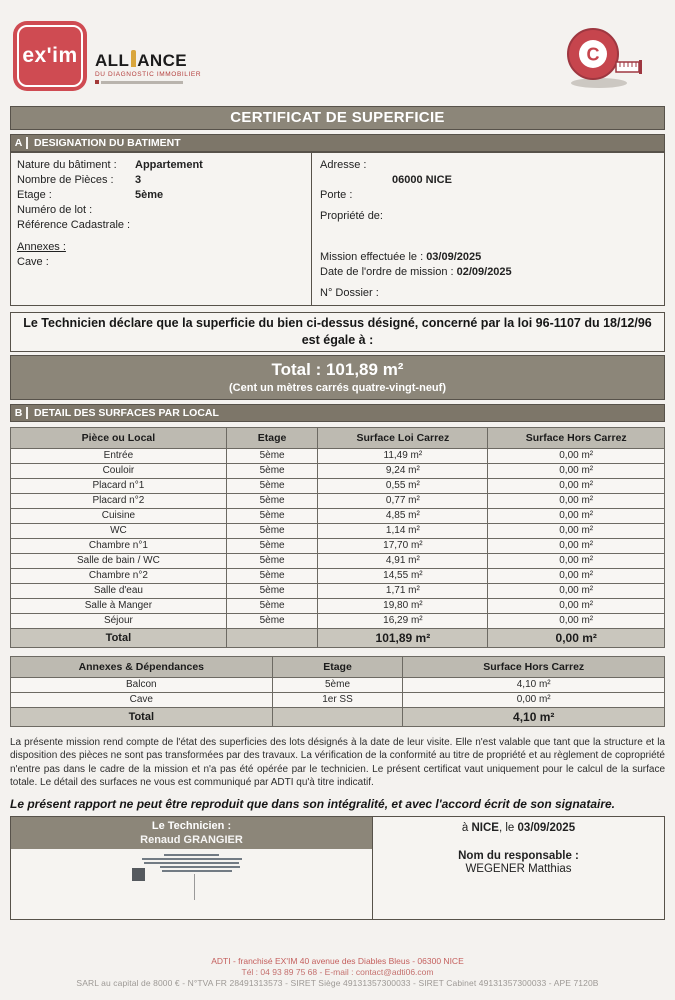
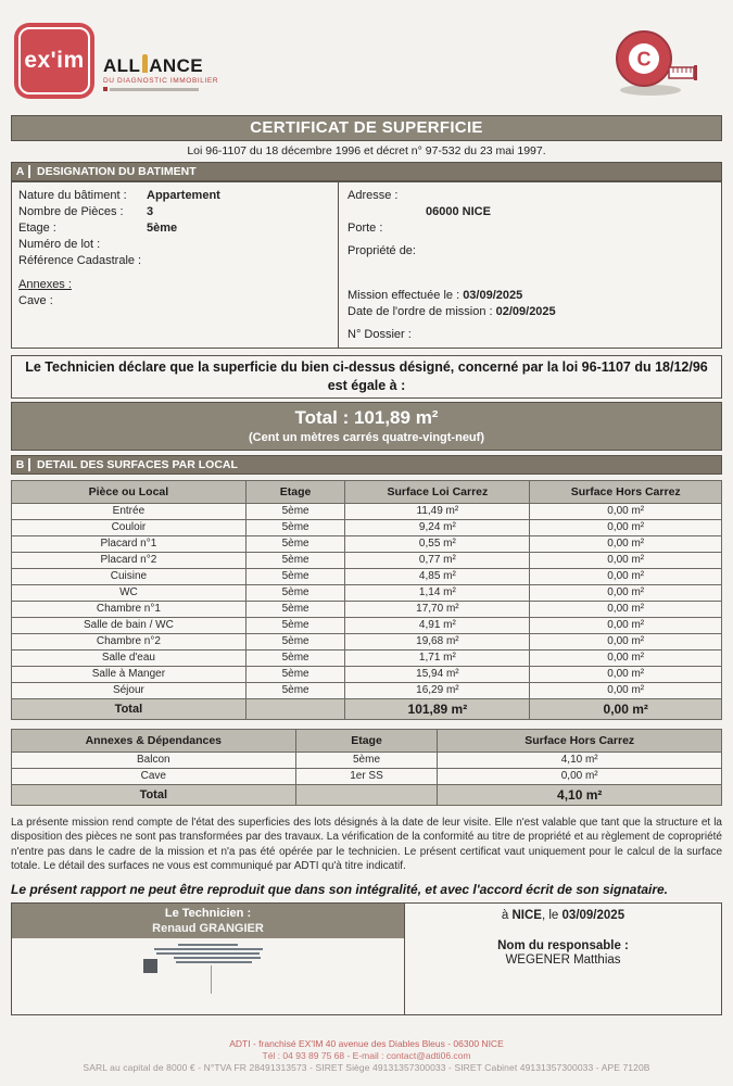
  ex'im
  ALL
  ANCE
  C
  CERTIFICAT DE SUPERFICIE
+ Loi 96-1107 du 18 décembre 1996 et décret n° 97-532 du 23 mai 1997.
  A
  DESIGNATION DU BATIMENT
  Nature du bâtiment :
  Appartement
  Nombre de Pièces :
  3
  Etage :
  5ème
  Numéro de lot :
  Référence Cadastrale :
  Annexes :
  Cave :
  Adresse :
  06000 NICE
  Porte :
  Propriété de:
  Mission effectuée le : 03/09/2025
  Date de l'ordre de mission : 02/09/2025
  N° Dossier :
  Le Technicien déclare que la superficie du bien ci-dessus désigné, concerné par la loi 96-1107 du 18/12/96 est égale à :
  Total : 101,89 m²
  (Cent un mètres carrés quatre-vingt-neuf)
  B
  DETAIL DES SURFACES PAR LOCAL
  Pièce ou Local	Etage	Surface Loi Carrez	Surface Hors Carrez
  Entrée	5ème	11,49 m²	0,00 m²
  Couloir	5ème	9,24 m²	0,00 m²
  Placard n°1	5ème	0,55 m²	0,00 m²
  Placard n°2	5ème	0,77 m²	0,00 m²
  Cuisine	5ème	4,85 m²	0,00 m²
  WC	5ème	1,14 m²	0,00 m²
  Chambre n°1	5ème	17,70 m²	0,00 m²
  Salle de bain / WC	5ème	4,91 m²	0,00 m²
- Chambre n°2	5ème	14,55 m²	0,00 m²
+ Chambre n°2	5ème	19,68 m²	0,00 m²
  Salle d'eau	5ème	1,71 m²	0,00 m²
- Salle à Manger	5ème	19,80 m²	0,00 m²
+ Salle à Manger	5ème	15,94 m²	0,00 m²
  Séjour	5ème	16,29 m²	0,00 m²
  Total		101,89 m²	0,00 m²
  Annexes & Dépendances	Etage	Surface Hors Carrez
  Balcon	5ème	4,10 m²
  Cave	1er SS	0,00 m²
  Total		4,10 m²
  La présente mission rend compte de l'état des superficies des lots désignés à la date de leur visite. Elle n'est valable que tant que la structure et la disposition des pièces ne sont pas transformées par des travaux. La vérification de la conformité au titre de propriété et au règlement de copropriété n'entre pas dans le cadre de la mission et n'a pas été opérée par le technicien. Le présent certificat vaut uniquement pour le calcul de la surface totale. Le détail des surfaces ne vous est communiqué par ADTI qu'à titre indicatif.
  Le présent rapport ne peut être reproduit que dans son intégralité, et avec l'accord écrit de son signataire.
  Le Technicien :
  Renaud GRANGIER
  à NICE, le 03/09/2025
  Nom du responsable :
  WEGENER Matthias
  ADTI - franchisé EX'IM 40 avenue des Diables Bleus - 06300 NICE
  Tél : 04 93 89 75 68 - E-mail : contact@adti06.com
  SARL au capital de 8000 € - N°TVA FR 28491313573 - SIRET Siège 49131357300033 - SIRET Cabinet 49131357300033 - APE 7120B
